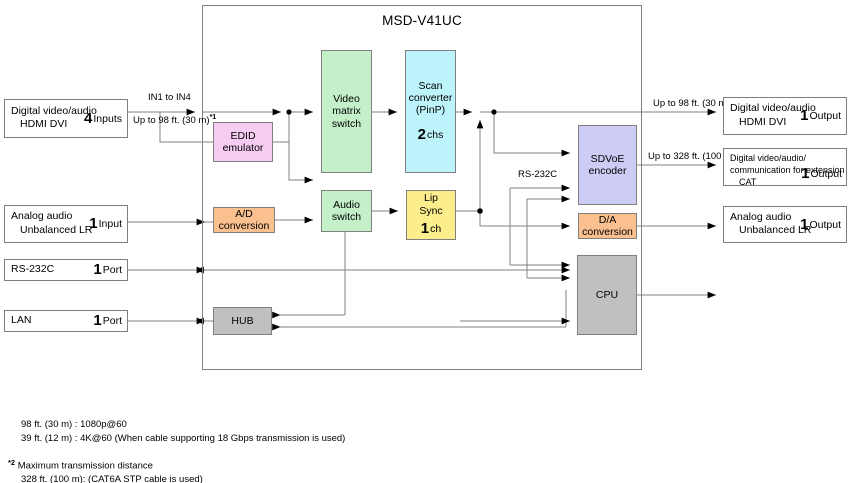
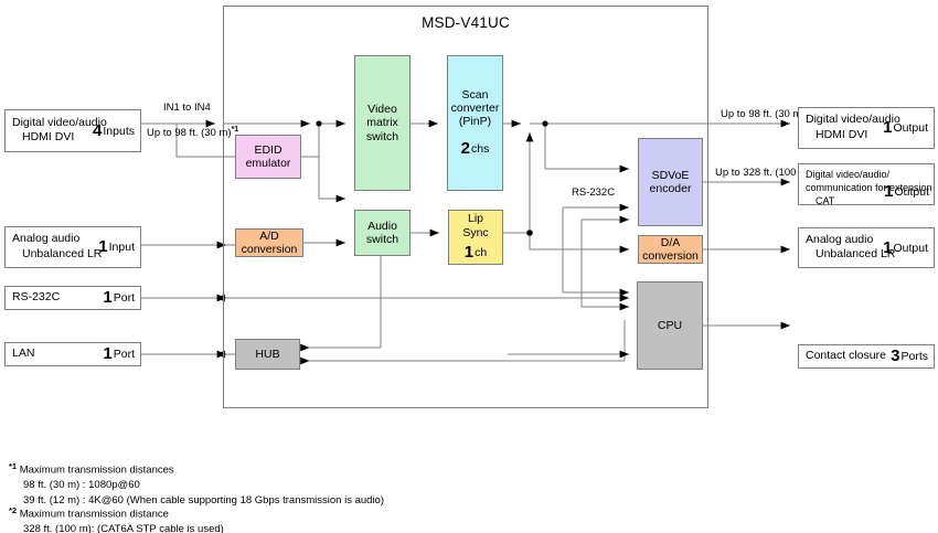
  MSD-V41UC
  Digital video/audio
  HDMI DVI
  4Inputs
  Analog audio
  Unbalanced LR
  1Input
  RS-232C
  1Port
  LAN
  1Port
  IN1 to IN4
  Up to 98 ft. (30 m)
  RS-232C
  EDID
  emulator
  Video
  matrix
  switch
  Scan
  converter
  (PinP)
  2chs
  A/D
  conversion
  Audio
  switch
  Lip
  Sync
  1ch
  HUB
  SDVoE
  encoder
  D/A
  conversion
  CPU
  Up to 98 ft. (30
  Up to 328 ft. (100
  Digital video/audio
  HDMI DVI
  1Output
  Digital video/audio/
  communication for extension
  CAT
  1Output
  Analog audio
  Unbalanced LR
  1Output
+ Contact closure
+ 3Ports
+ *1 Maximum transmission distances
  98 ft. (30 m) : 1080p@60
- 39 ft. (12 m) : 4K@60 (When cable supporting 18 Gbps transmission is used)
+ 39 ft. (12 m) : 4K@60 (When cable supporting 18 Gbps transmission is audio)
  *2 Maximum transmission distance
  328 ft. (100 m): (CAT6A STP cable is used)
